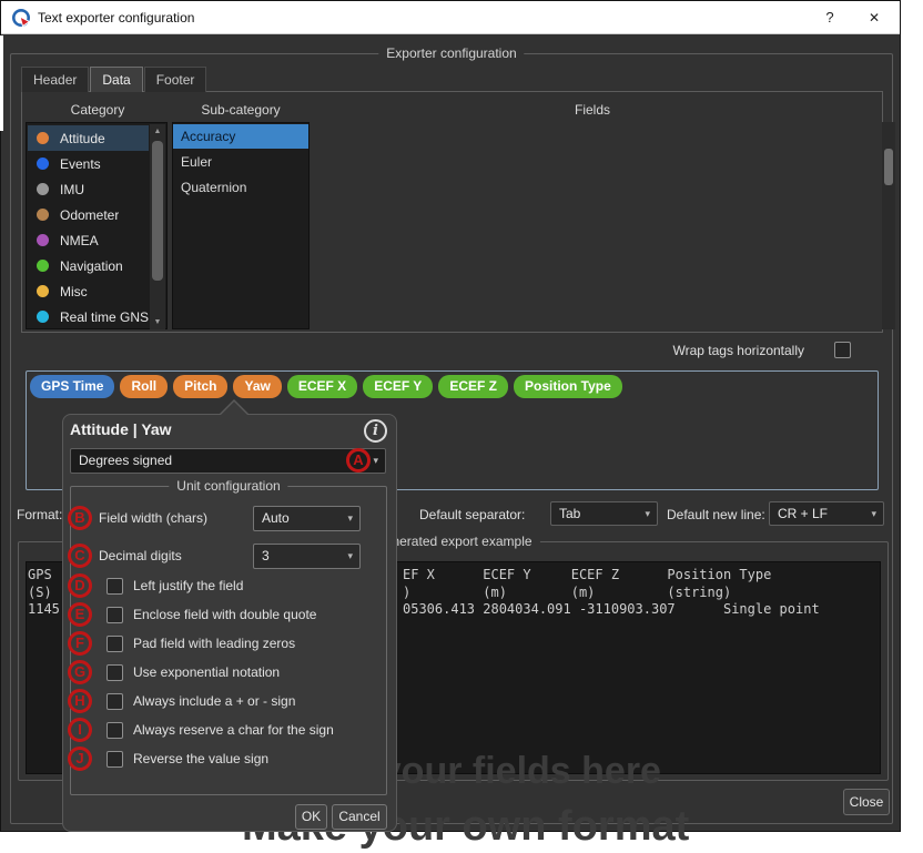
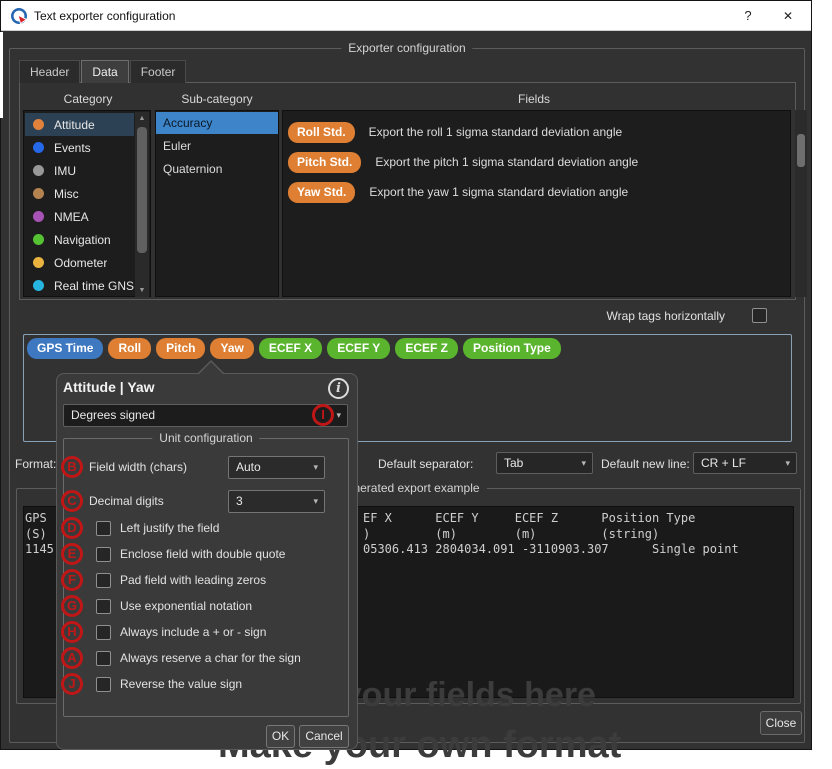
  Text exporter configuration
  ?
  ✕
  Exporter configuration
  Header
  Data
  Footer
  Category
  Sub-category
  Fields
  Attitude
  Events
  IMU
- Odometer
+ Misc
  NMEA
  Navigation
- Misc
+ Odometer
  Real time GNS
  Accuracy
  Euler
  Quaternion
+ Roll Std.
+ Export the roll 1 sigma standard deviation angle
+ Pitch Std.
+ Export the pitch 1 sigma standard deviation angle
+ Yaw Std.
+ Export the yaw 1 sigma standard deviation angle
  Wrap tags horizontally
  our fields here
  GPS Time
  Roll
  Pitch
  Yaw
  ECEF X
  ECEF Y
  ECEF Z
  Position Type
  Format:
  Default separator:
  Tab
  ▾
  Default new line:
  CR + LF
  ▾
  erated export example
  GPS
  (S)
  1145
  EF X ECEF Y ECEF Z Position Type
  ) (m) (m) (string)
  05306.413 2804034.091 -3110903.307 Single point
  Close
  Attitude | Yaw
  i
  Degrees signed
  ▾
  Unit configuration
  Field width (chars)
  Auto
  ▾
  Decimal digits
  3
  ▾
  Left justify the field
  Enclose field with double quote
  Pad field with leading zeros
  Use exponential notation
  Always include a + or - sign
  Always reserve a char for the sign
  Reverse the value sign
  OK
  Cancel
- A
+ I
  B
  C
  D
  E
  F
  G
  H
- I
+ A
  J
